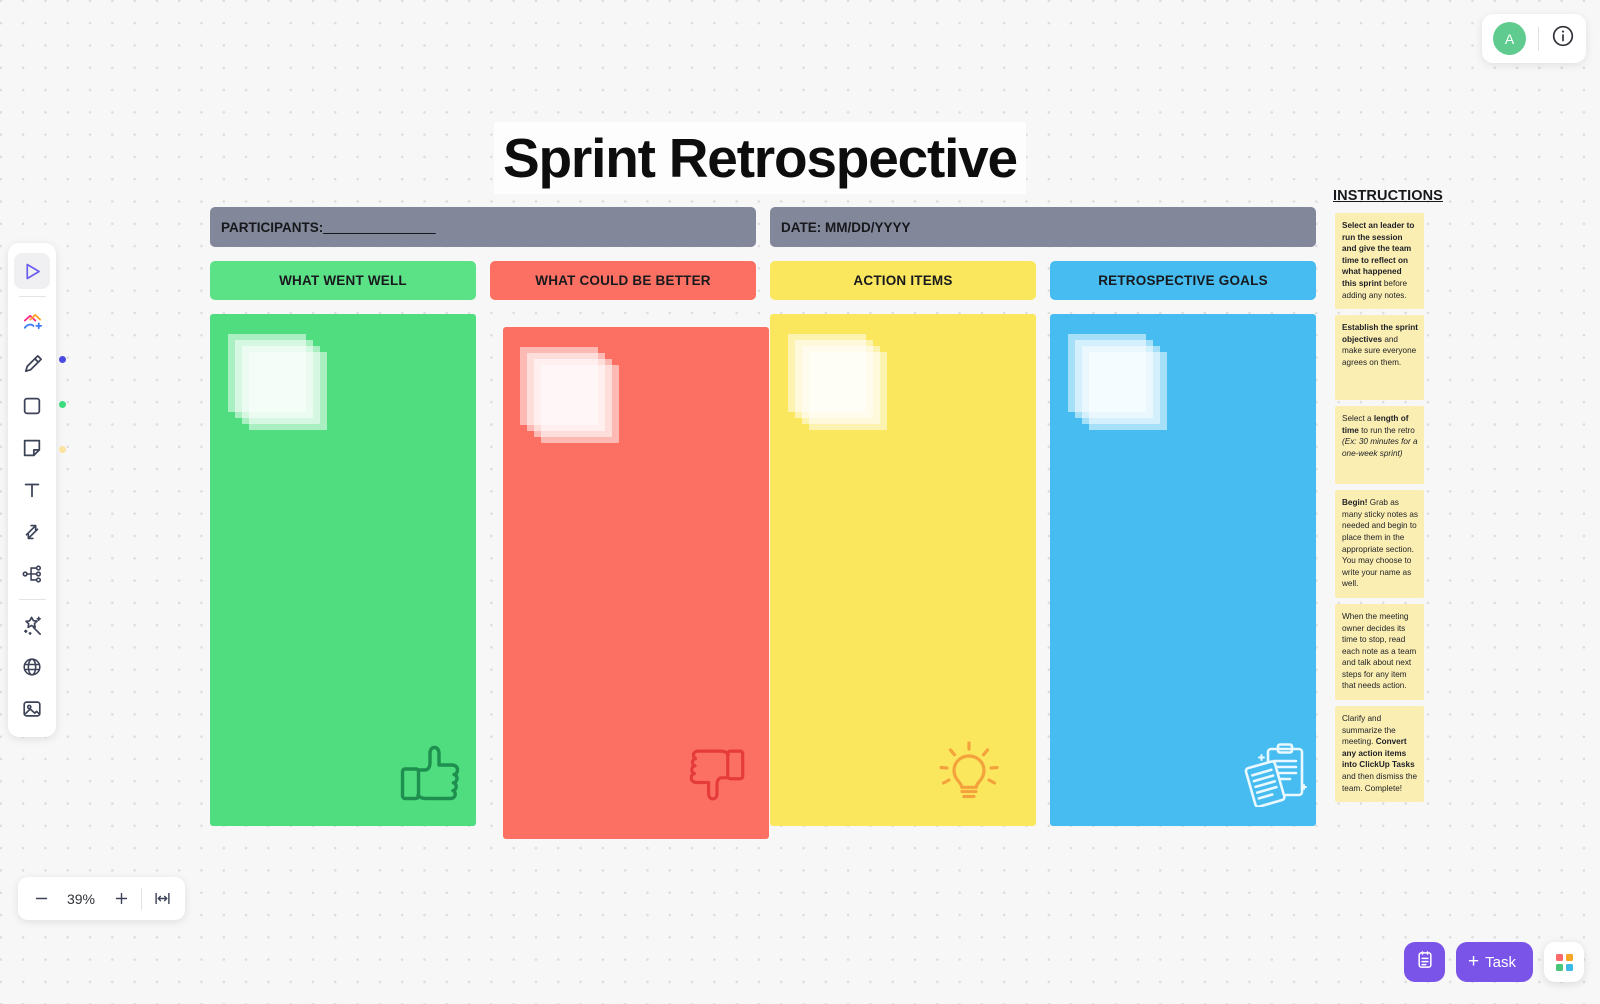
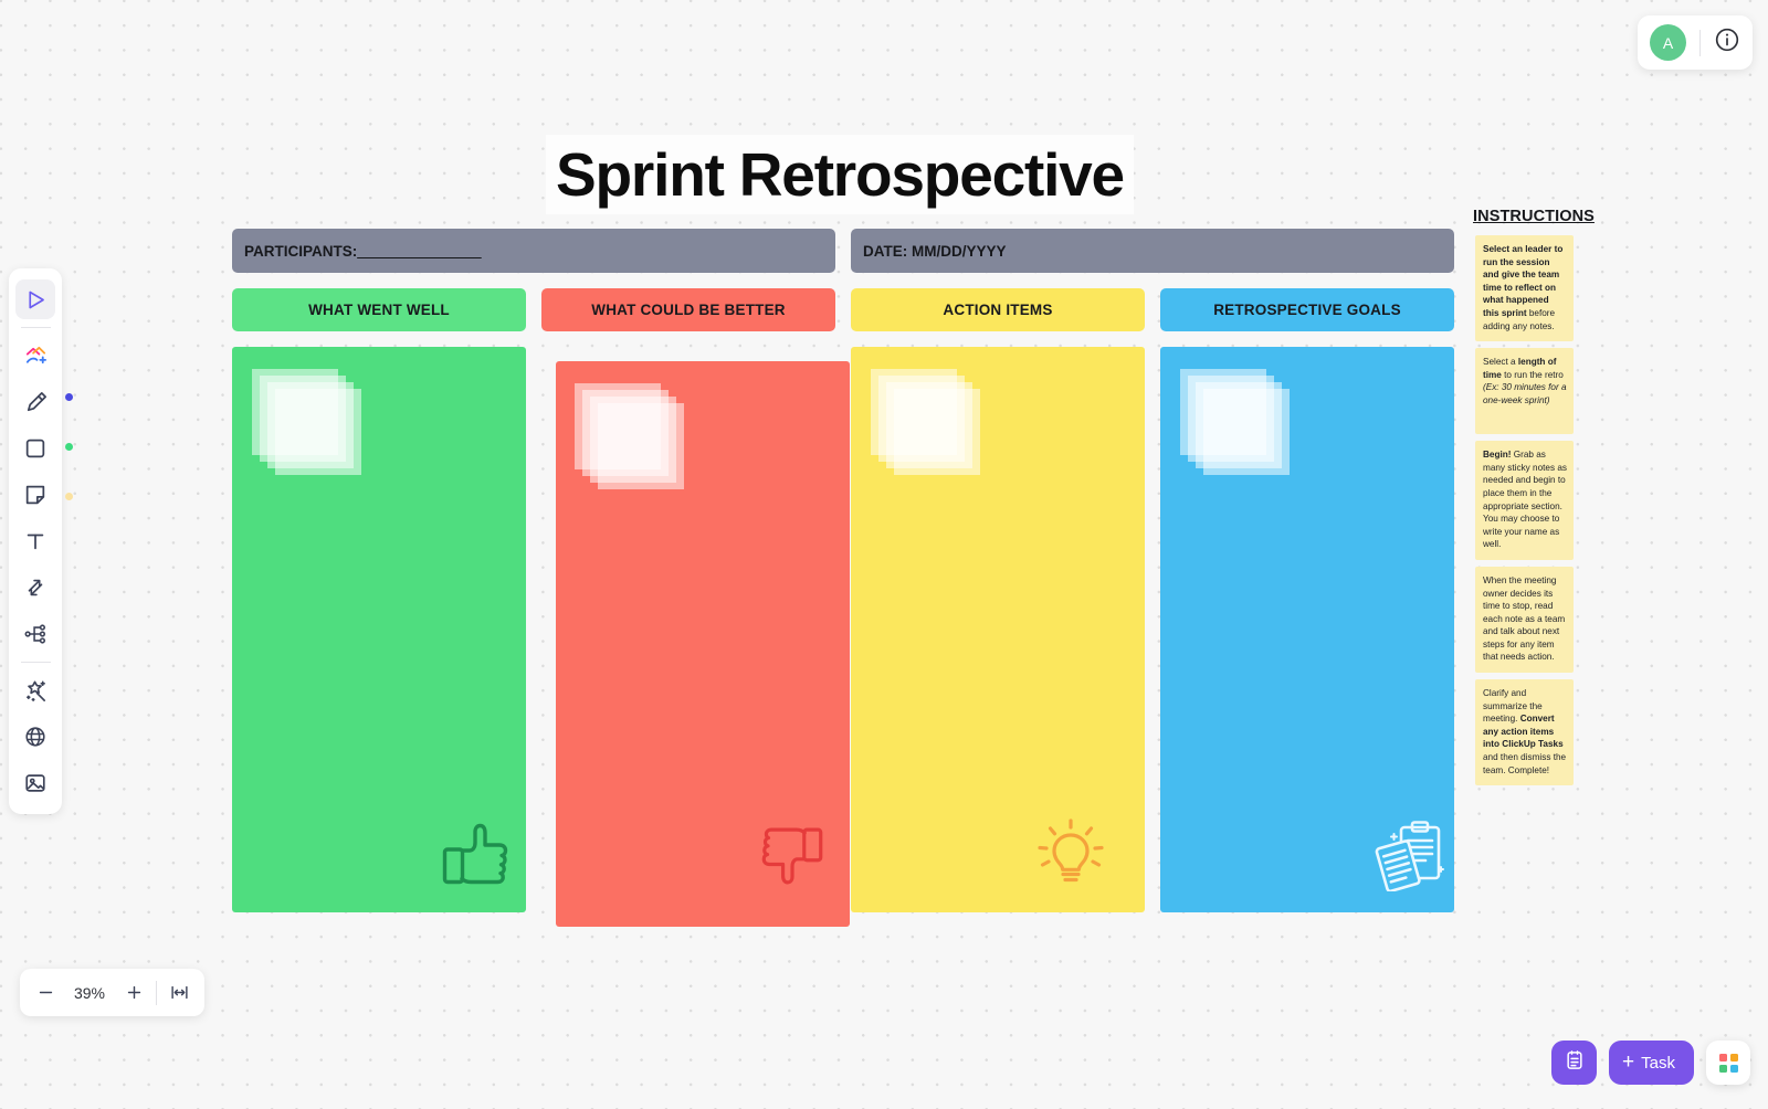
  Sprint Retrospective
  PARTICIPANTS:
  ________________
  DATE:
  MM/DD/YYYY
  WHAT WENT WELL
  WHAT COULD BE BETTER
  ACTION ITEMS
  RETROSPECTIVE GOALS
  INSTRUCTIONS
  Select an leader to run the session and give the team time to reflect on what happened this sprint before adding any notes.
- Establish the sprint objectives and make sure everyone agrees on them.
  Select a length of time to run the retro (Ex: 30 minutes for a one-week sprint)
  Begin! Grab as many sticky notes as needed and begin to place them in the appropriate section. You may choose to write your name as well.
  When the meeting owner decides its time to stop, read each note as a team and talk about next steps for any item that needs action.
  Clarify and summarize the meeting. Convert any action items into ClickUp Tasks and then dismiss the team. Complete!
  39%
  A
  +
  Task
